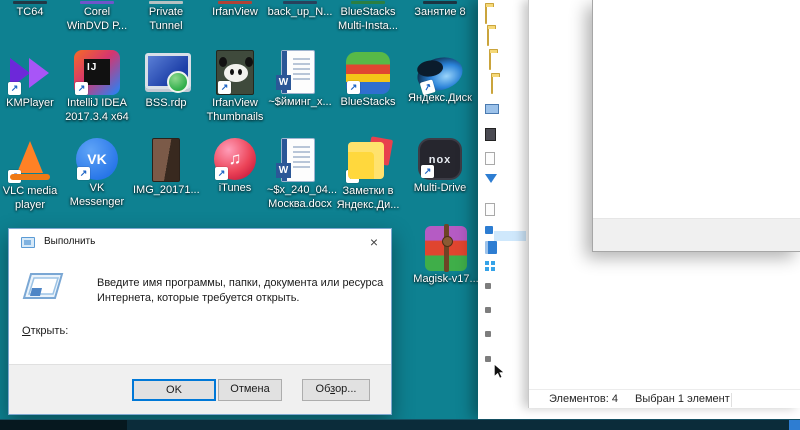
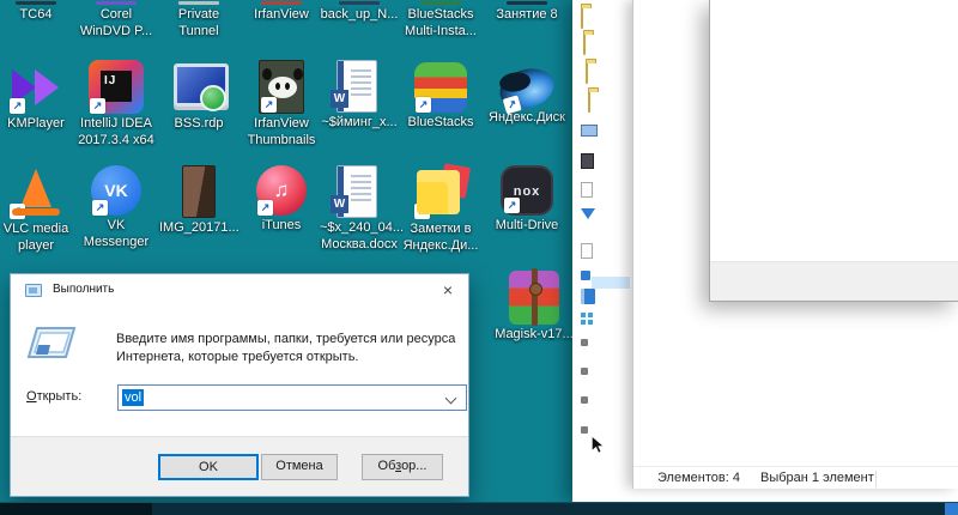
  TC64
  Corel
  WinDVD P...
  Private
  Tunnel
  IrfanView
  back_up_N...
  BlueStacks
  Multi-Insta...
  Занятие 8
  ↗
  KMPlayer
  IJ
  ↗
  IntelliJ IDEA
  2017.3.4 x64
  BSS.rdp
  ↗
  IrfanView
  Thumbnails
  W
  ~$йминг_х...
  ↗
  BlueStacks
  Яндекс.Диск
  VLC media
  player
  VK
  ↗
  VK
  Messenger
  IMG_20171...
  ♫
  ↗
  iTunes
  W
  ~$x_240_04..
  Москва.docx
  Заметки в
  Яндекс.Ди...
  nox
  ↗
  Multi-Drive
  Magisk-v17..
  Элементов: 4
  Выбран 1 элемент
  Выполнить
  ×
- Введите имя программы, папки, документа или ресурса Интернета, которые требуется открыть.
+ Введите имя программы, папки, требуется или ресурса Интернета, которые требуется открыть.
  Открыть:
+ vol
  OK
  Отмена
  Обзор...
